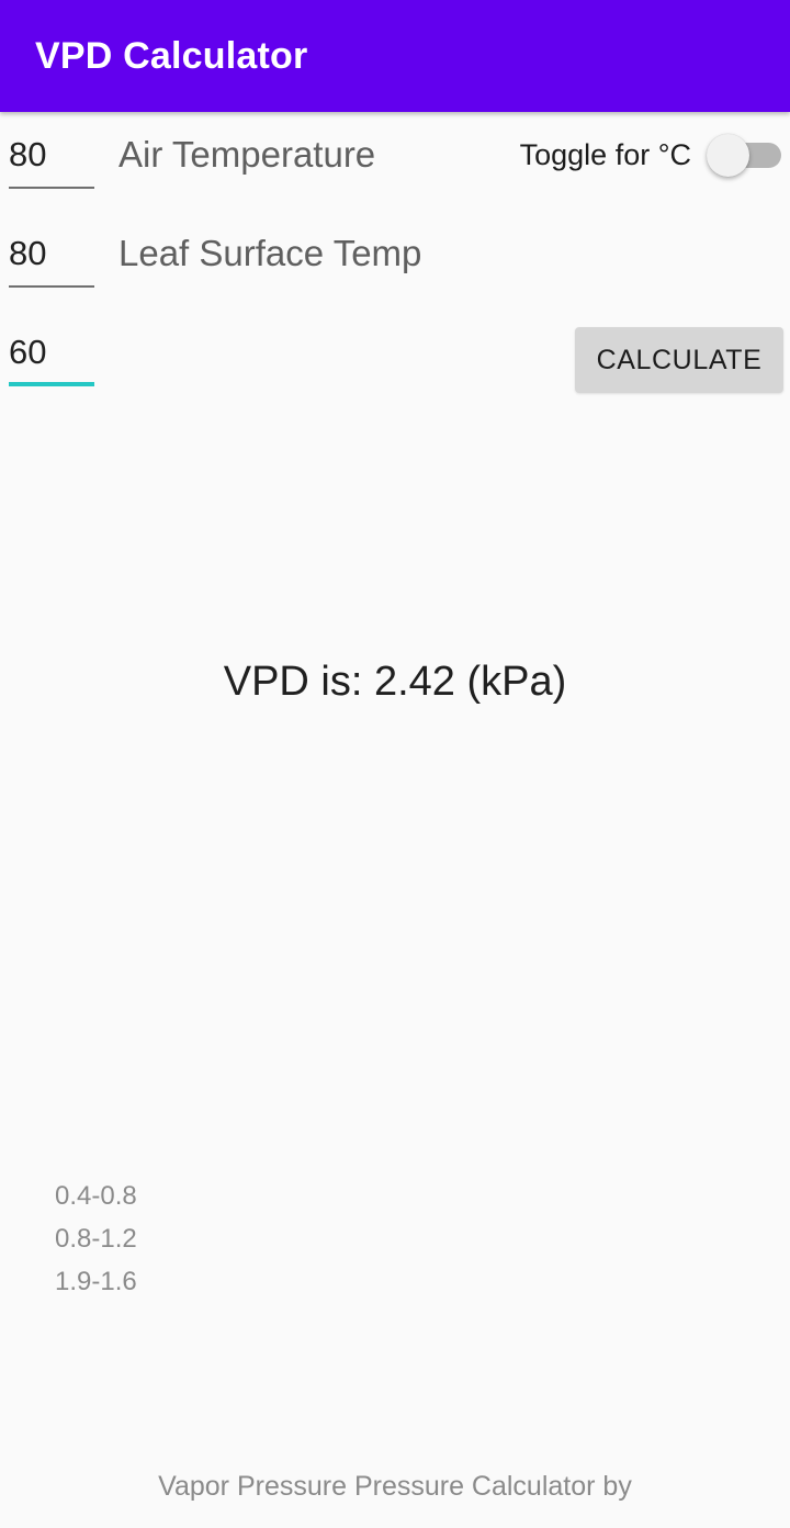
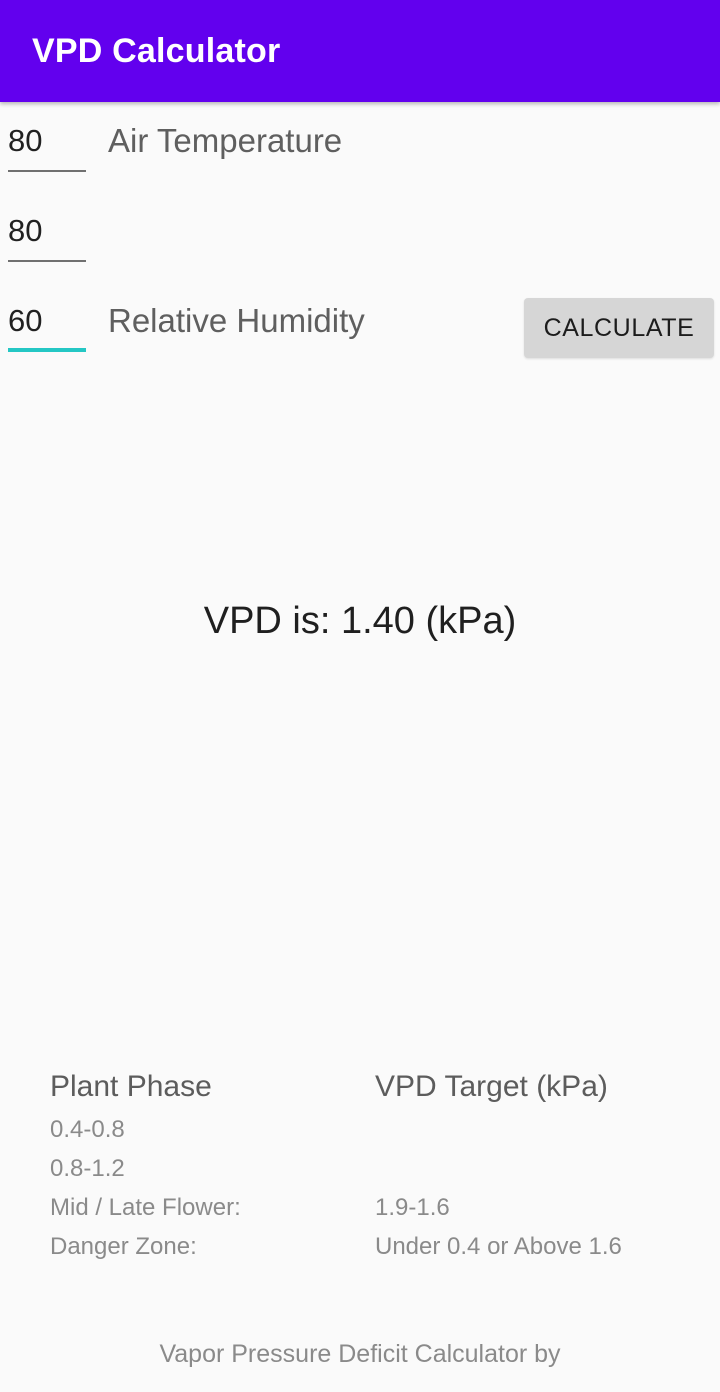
  VPD Calculator
  80
  Air Temperature
- Toggle for °C
  80
- Leaf Surface Temp
  60
+ Relative Humidity
  CALCULATE
- VPD is: 2.42 (kPa)
+ VPD is: 1.40 (kPa)
+ Plant Phase
+ VPD Target (kPa)
  0.4-0.8
  0.8-1.2
+ Mid / Late Flower:
  1.9-1.6
+ Danger Zone:
+ Under 0.4 or Above 1.6
- Vapor Pressure Pressure Calculator by
+ Vapor Pressure Deficit Calculator by
